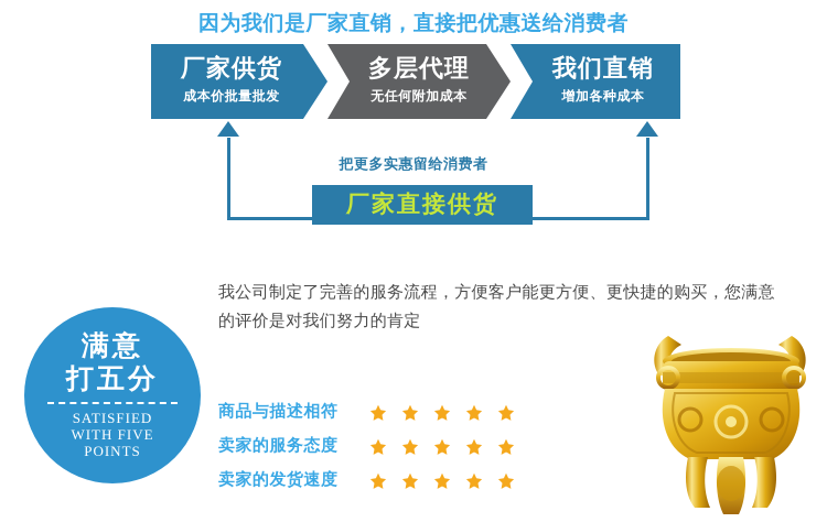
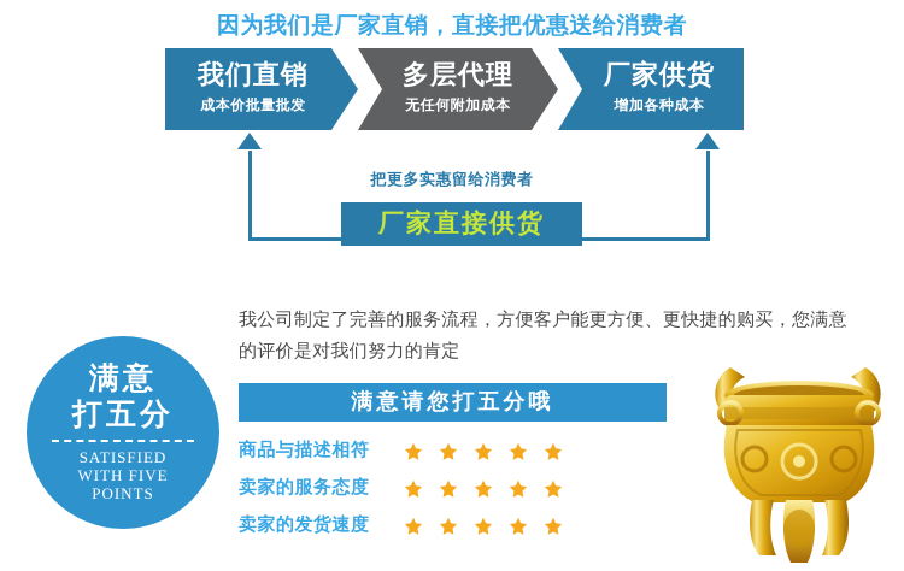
  因为我们是厂家直销，直接把优惠送给消费者
- 厂家供货
+ 我们直销
  成本价批量批发
  多层代理
  无任何附加成本
- 我们直销
+ 厂家供货
  增加各种成本
  把更多实惠留给消费者
  厂家直接供货
  满意
  打五分
  SATISFIED
  WITH FIVE
  POINTS
  我公司制定了完善的服务流程，方便客户能更方便、更快捷的购买，您满意的评价是对我们努力的肯定
+ 满意请您打五分哦
  商品与描述相符
  卖家的服务态度
  卖家的发货速度
